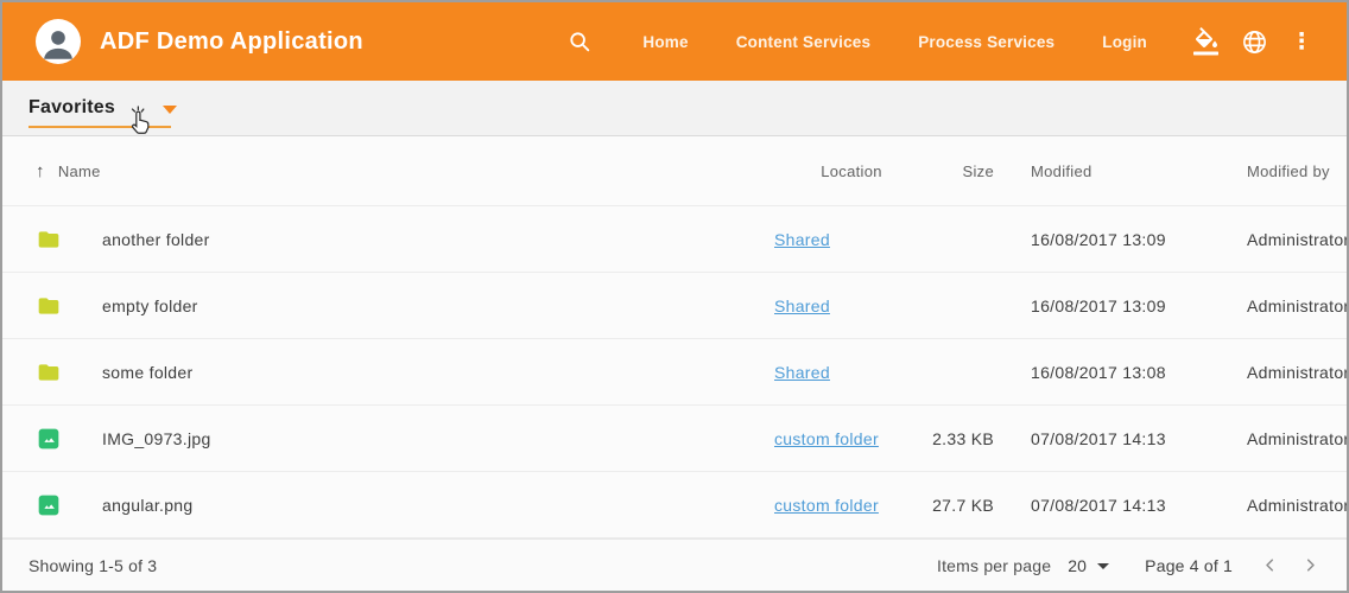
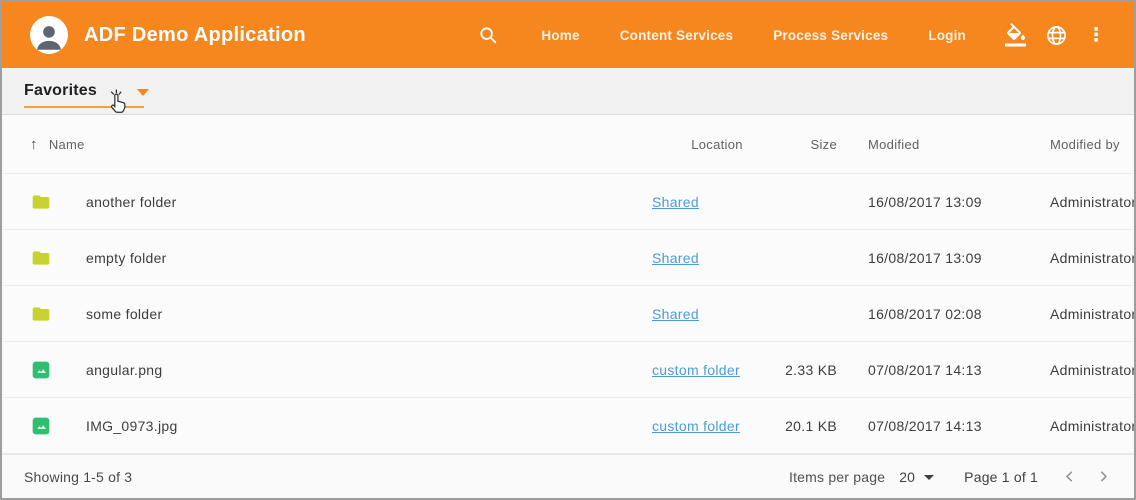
  ADF Demo Application
  Home
  Content Services
  Process Services
  Login
  ⋮
  Favorites
  ↑
  Name
  Location
  Size
  Modified
  Modified by
  another folder
  Shared
  16/08/2017 13:09
  Administrator
  empty folder
  Shared
  16/08/2017 13:09
  Administrator
  some folder
  Shared
- 16/08/2017 13:08
+ 16/08/2017 02:08
  Administrator
- IMG_0973.jpg
+ angular.png
  custom folder
  2.33 KB
  07/08/2017 14:13
  Administrator
- angular.png
+ IMG_0973.jpg
  custom folder
- 27.7 KB
+ 20.1 KB
  07/08/2017 14:13
  Administrator
  Showing 1-5 of 3
  Items per page
  20
- Page 4 of 1
+ Page 1 of 1
